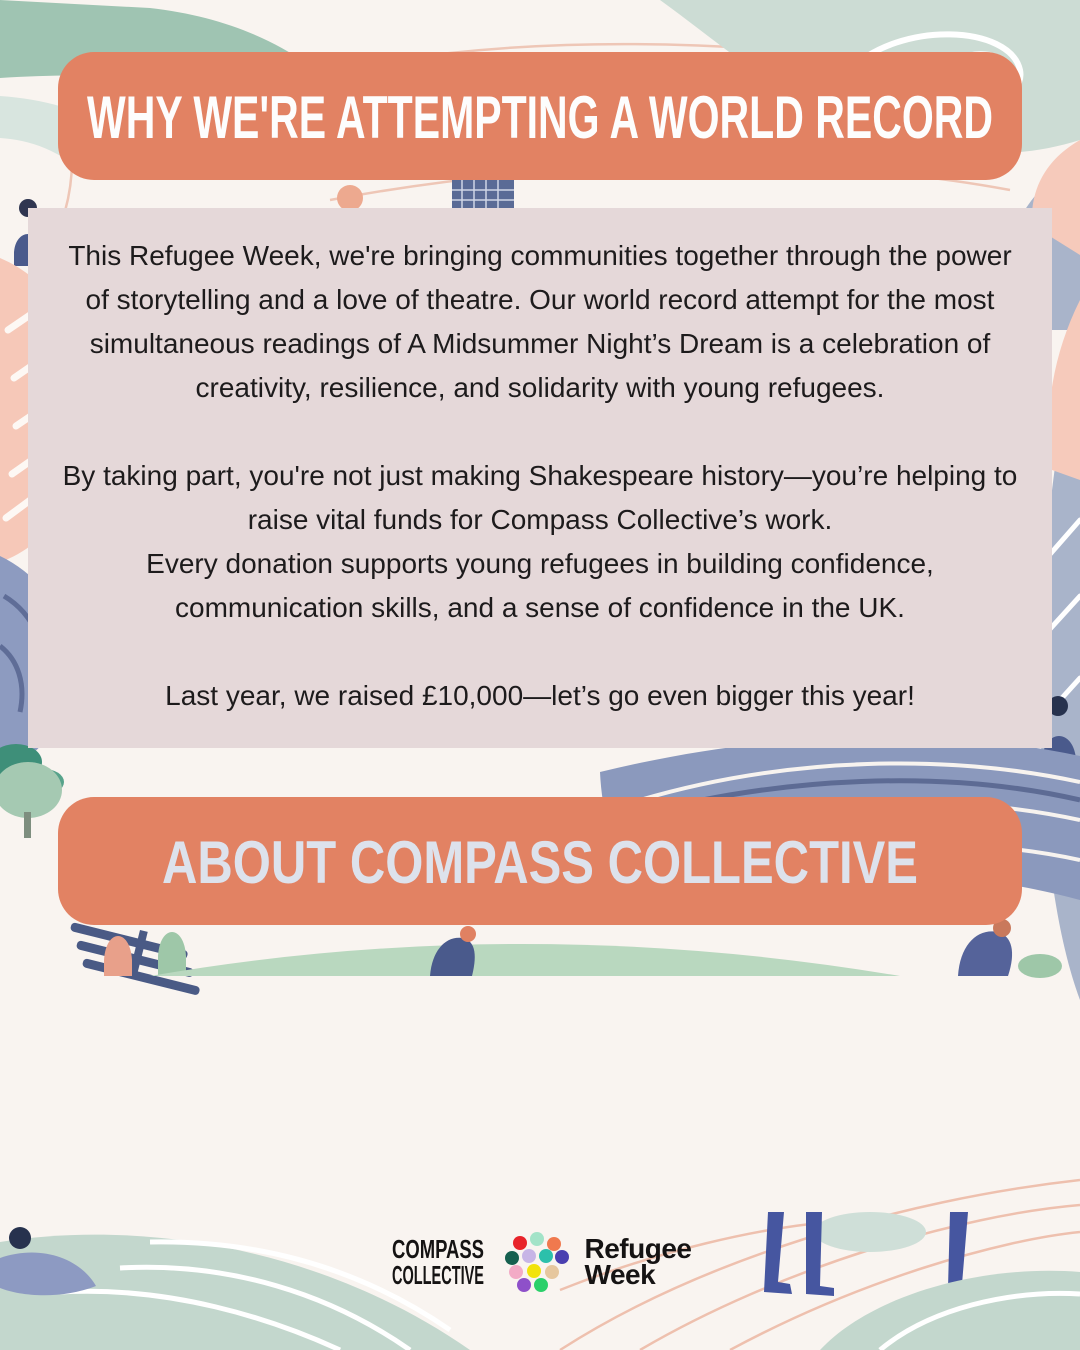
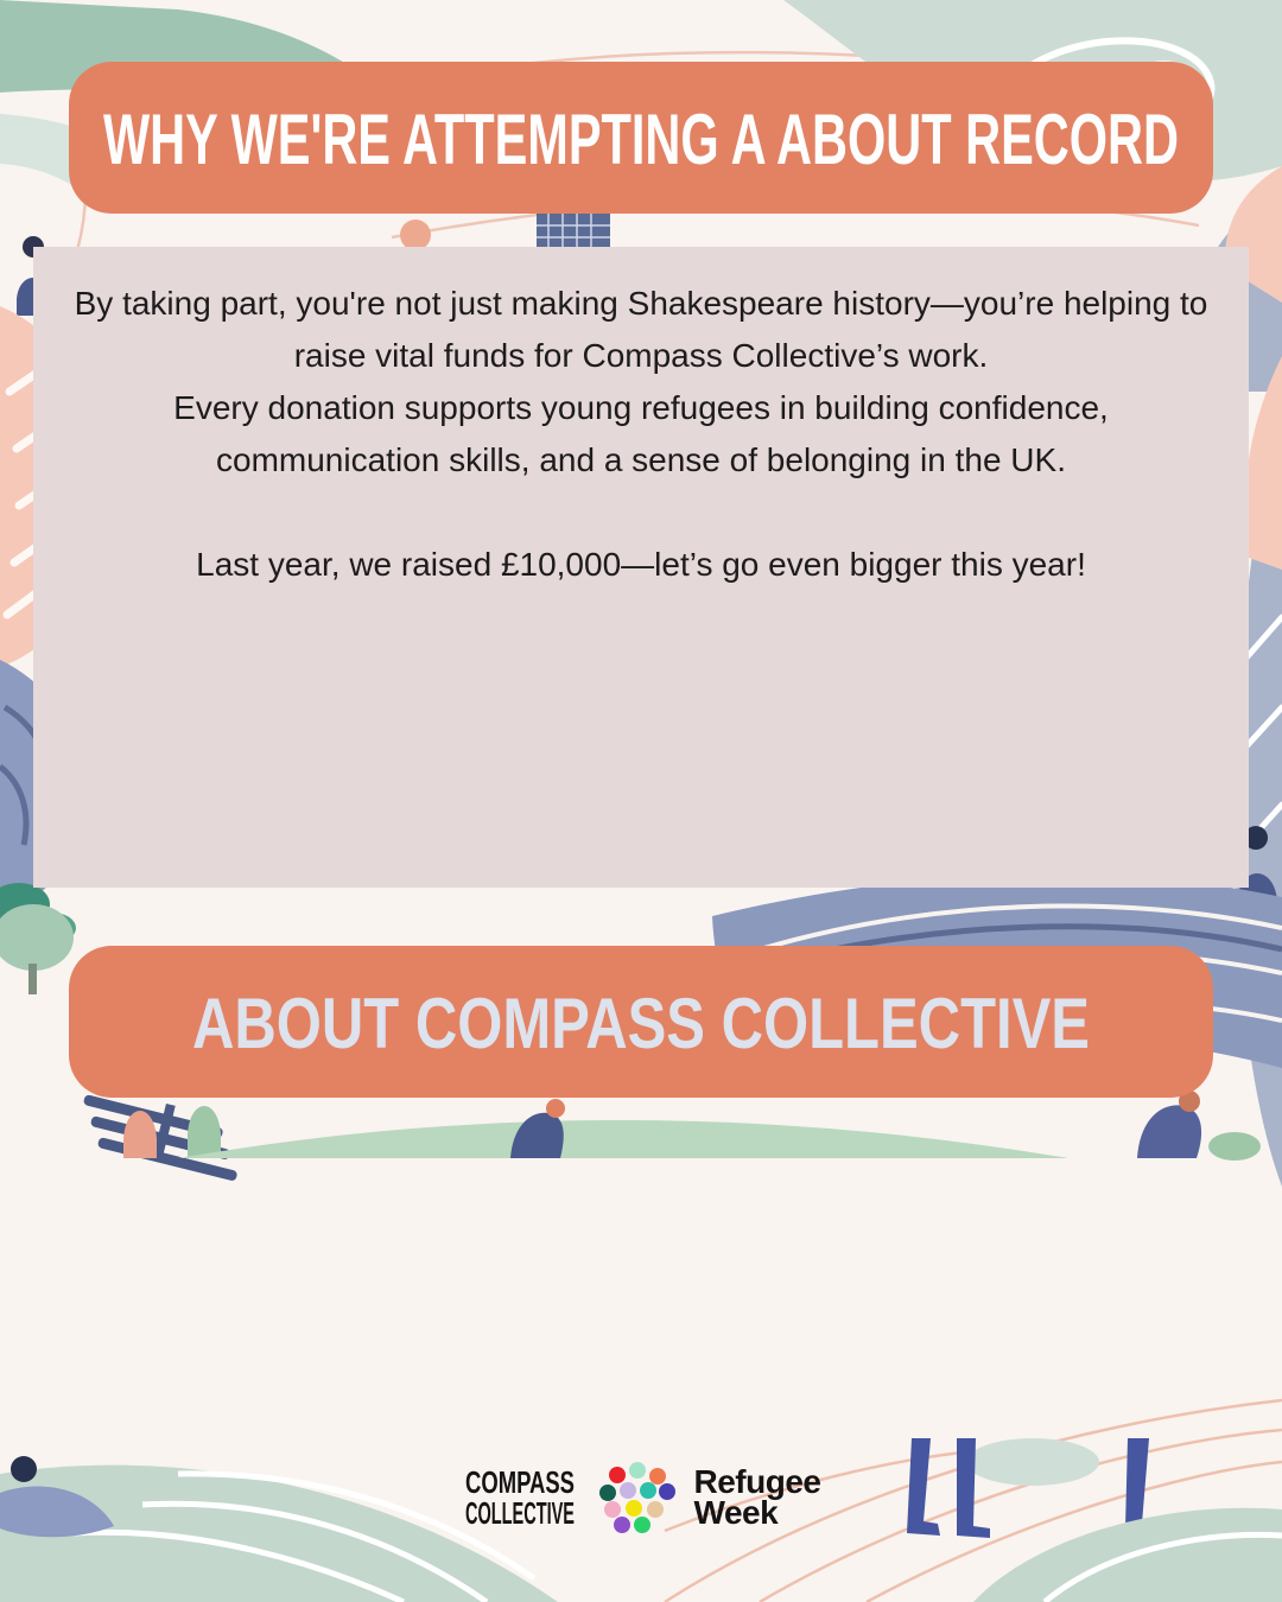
- WHY WE'RE ATTEMPTING A WORLD RECORD
+ WHY WE'RE ATTEMPTING A ABOUT RECORD
- This Refugee Week, we're bringing communities together through the power of storytelling and a love of theatre. Our world record attempt for the most simultaneous readings of A Midsummer Night’s Dream is a celebration of creativity, resilience, and solidarity with young refugees.
  By taking part, you're not just making Shakespeare history—you’re helping to raise vital funds for Compass Collective’s work.
- Every donation supports young refugees in building confidence, communication skills, and a sense of confidence in the UK.
+ Every donation supports young refugees in building confidence, communication skills, and a sense of belonging in the UK.
  Last year, we raised £10,000—let’s go even bigger this year!
  ABOUT COMPASS COLLECTIVE
  COMPASS
  COLLECTIVE
  Refugee
  Week
